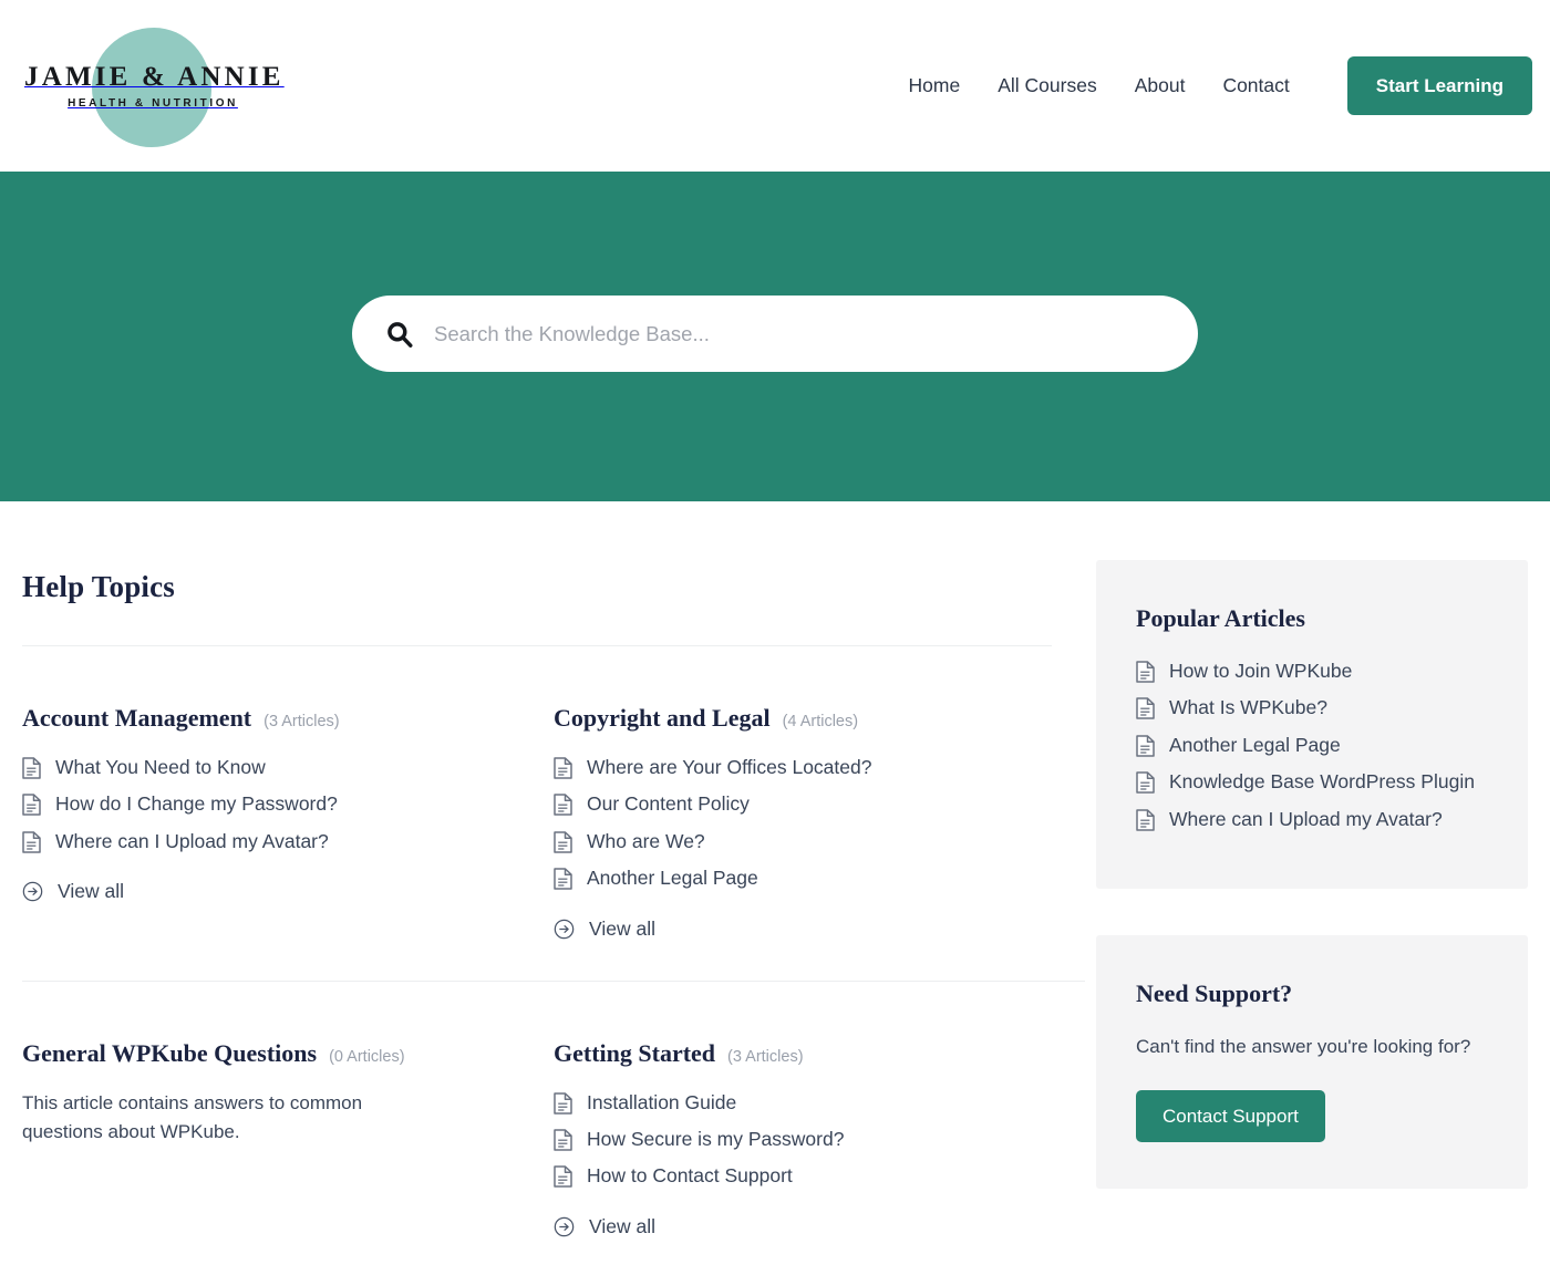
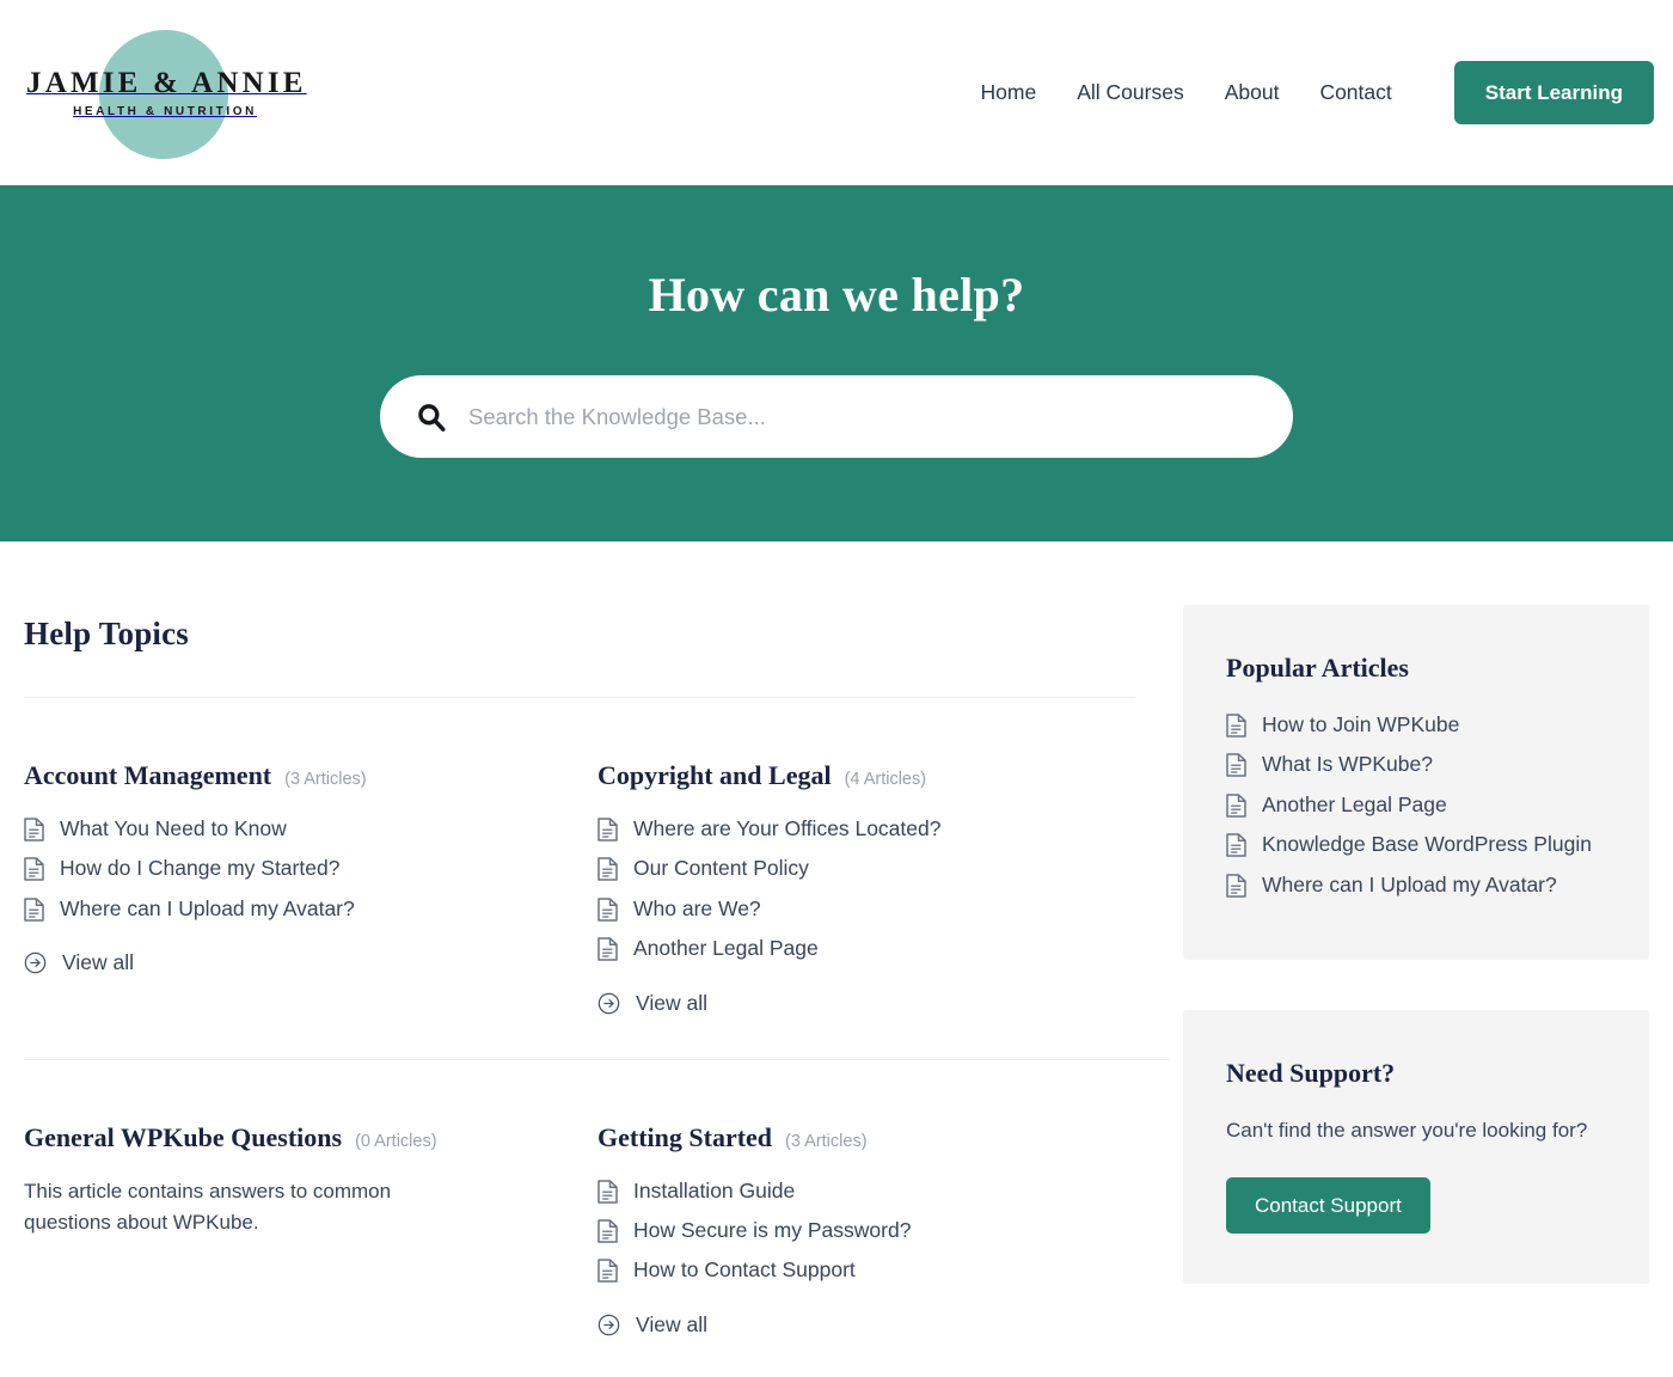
  JAMIE & ANNIE
  HEALTH & NUTRITION
  Home
  All Courses
  About
  Contact
  Start Learning
+ How can we help?
  Search the Knowledge Base...
  Help Topics
  Account Management
  (3 Articles)
  What You Need to Know
- How do I Change my Password?
+ How do I Change my Started?
  Where can I Upload my Avatar?
  View all
  Copyright and Legal
  (4 Articles)
  Where are Your Offices Located?
  Our Content Policy
  Who are We?
  Another Legal Page
  View all
  General WPKube Questions
  (0 Articles)
  This article contains answers to common questions about WPKube.
  Getting Started
  (3 Articles)
  Installation Guide
  How Secure is my Password?
  How to Contact Support
  View all
  Popular Articles
  How to Join WPKube
  What Is WPKube?
  Another Legal Page
  Knowledge Base WordPress Plugin
  Where can I Upload my Avatar?
  Need Support?
  Can't find the answer you're looking for?
  Contact Support
